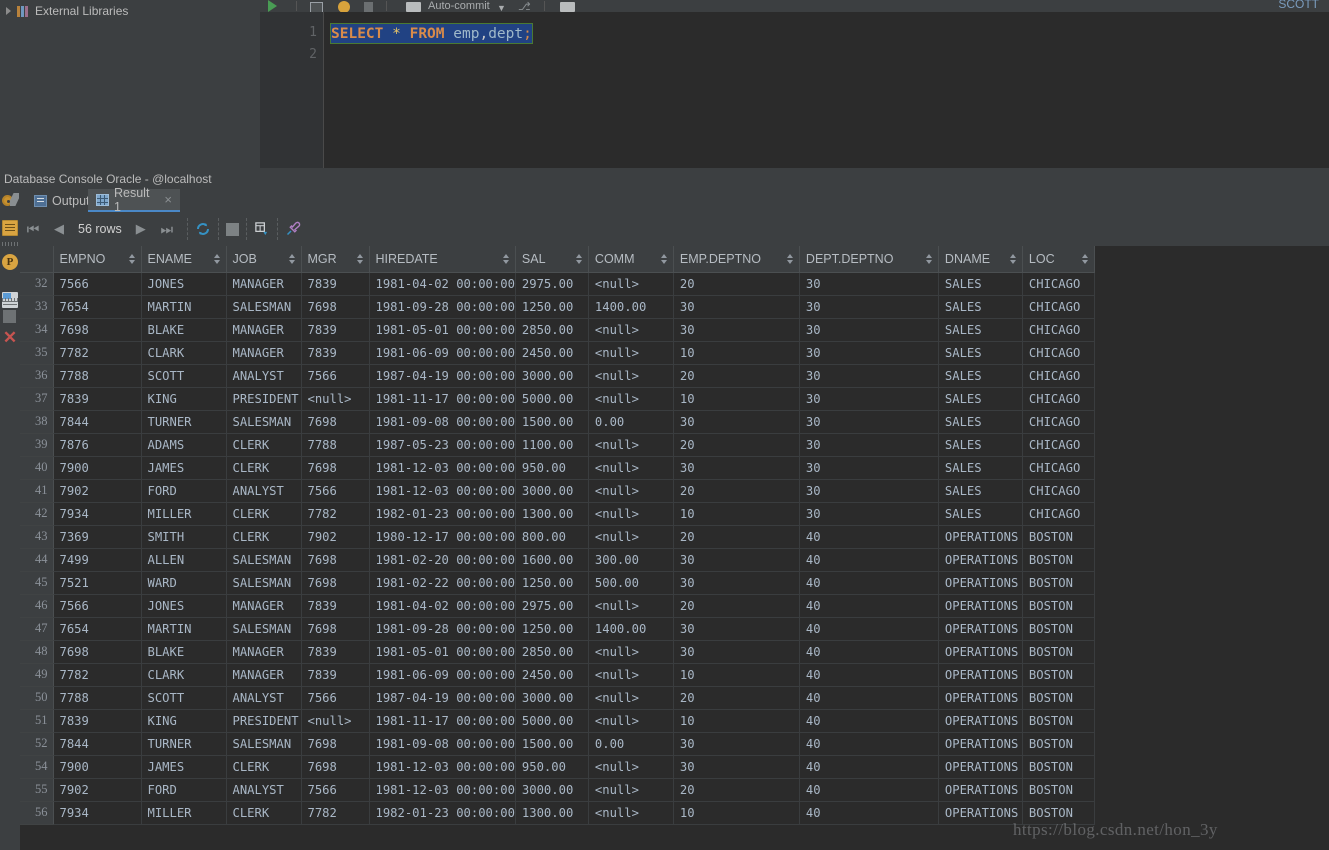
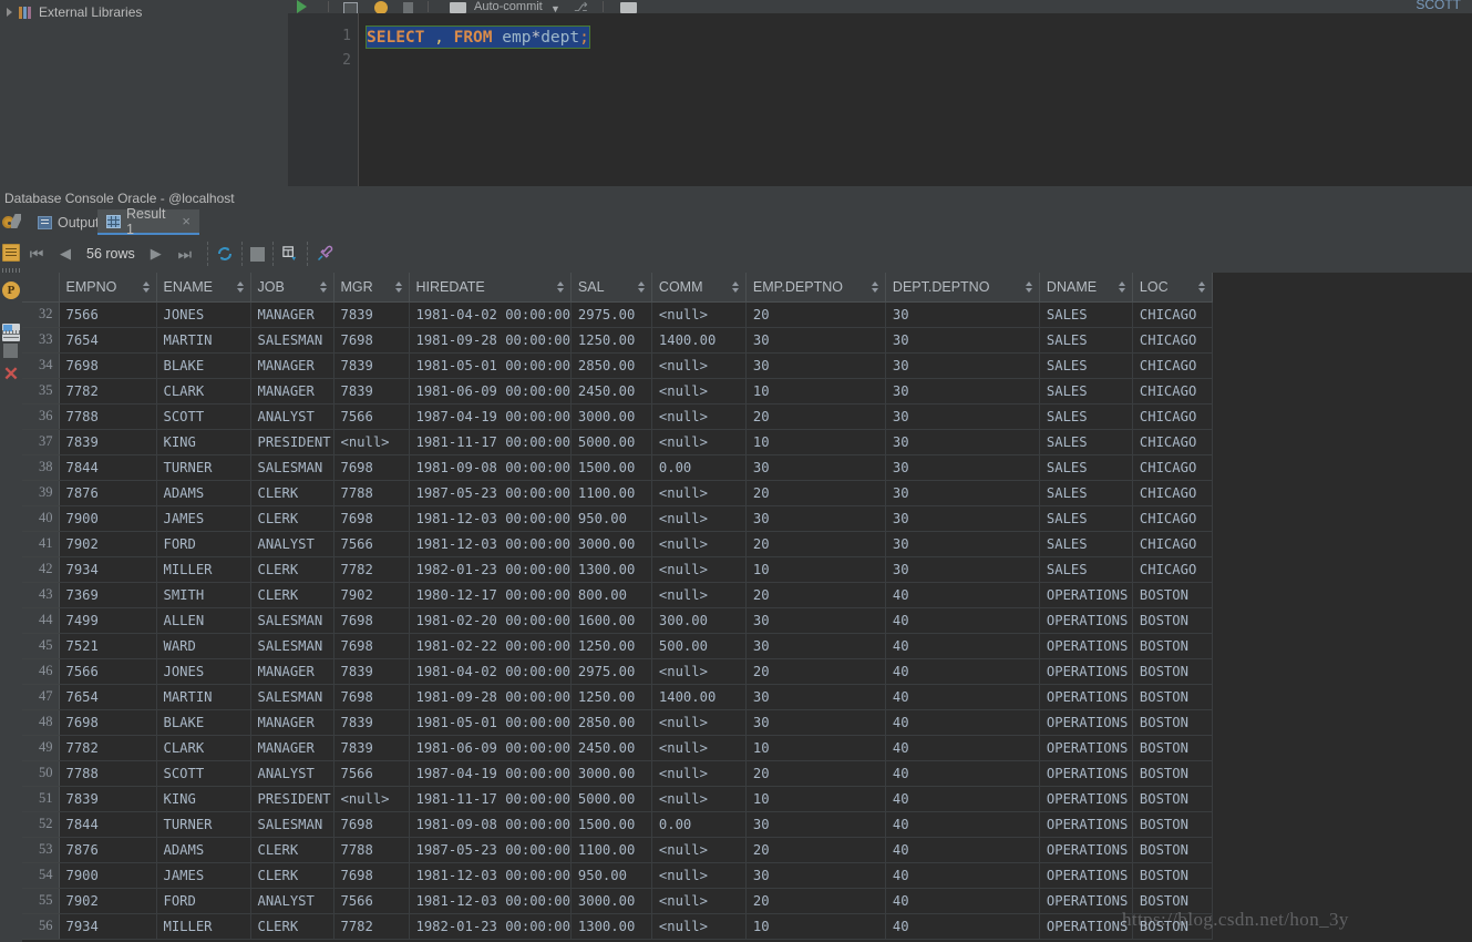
  External Libraries
  Auto-commit
  ▼
  ⎇
  SCOTT
  1
  2
  SELECT
- *
+ ,
  FROM
  emp
- ,
+ *
  dept
  ;
  Database Console Oracle - @localhost
  Outpu
  Result 1
  ×
  P
  ✕
  ⏮
  ◀
  56 rows
  ▶
  ⏭
  	EMPNO	ENAME	JOB	MGR	HIREDATE	SAL	COMM	EMP.DEPTNO	DEPT.DEPTNO	DNAME	LOC
  32	7566	JONES	MANAGER	7839	1981-04-02 00:00:00	2975.00	<null>	20	30	SALES	CHICAGO
  33	7654	MARTIN	SALESMAN	7698	1981-09-28 00:00:00	1250.00	1400.00	30	30	SALES	CHICAGO
  34	7698	BLAKE	MANAGER	7839	1981-05-01 00:00:00	2850.00	<null>	30	30	SALES	CHICAGO
  35	7782	CLARK	MANAGER	7839	1981-06-09 00:00:00	2450.00	<null>	10	30	SALES	CHICAGO
  36	7788	SCOTT	ANALYST	7566	1987-04-19 00:00:00	3000.00	<null>	20	30	SALES	CHICAGO
  37	7839	KING	PRESIDENT	<null>	1981-11-17 00:00:00	5000.00	<null>	10	30	SALES	CHICAGO
  38	7844	TURNER	SALESMAN	7698	1981-09-08 00:00:00	1500.00	0.00	30	30	SALES	CHICAGO
  39	7876	ADAMS	CLERK	7788	1987-05-23 00:00:00	1100.00	<null>	20	30	SALES	CHICAGO
  40	7900	JAMES	CLERK	7698	1981-12-03 00:00:00	950.00	<null>	30	30	SALES	CHICAGO
  41	7902	FORD	ANALYST	7566	1981-12-03 00:00:00	3000.00	<null>	20	30	SALES	CHICAGO
  42	7934	MILLER	CLERK	7782	1982-01-23 00:00:00	1300.00	<null>	10	30	SALES	CHICAGO
  43	7369	SMITH	CLERK	7902	1980-12-17 00:00:00	800.00	<null>	20	40	OPERATIONS	BOSTON
  44	7499	ALLEN	SALESMAN	7698	1981-02-20 00:00:00	1600.00	300.00	30	40	OPERATIONS	BOSTON
  45	7521	WARD	SALESMAN	7698	1981-02-22 00:00:00	1250.00	500.00	30	40	OPERATIONS	BOSTON
  46	7566	JONES	MANAGER	7839	1981-04-02 00:00:00	2975.00	<null>	20	40	OPERATIONS	BOSTON
  47	7654	MARTIN	SALESMAN	7698	1981-09-28 00:00:00	1250.00	1400.00	30	40	OPERATIONS	BOSTON
  48	7698	BLAKE	MANAGER	7839	1981-05-01 00:00:00	2850.00	<null>	30	40	OPERATIONS	BOSTON
  49	7782	CLARK	MANAGER	7839	1981-06-09 00:00:00	2450.00	<null>	10	40	OPERATIONS	BOSTON
  50	7788	SCOTT	ANALYST	7566	1987-04-19 00:00:00	3000.00	<null>	20	40	OPERATIONS	BOSTON
  51	7839	KING	PRESIDENT	<null>	1981-11-17 00:00:00	5000.00	<null>	10	40	OPERATIONS	BOSTON
  52	7844	TURNER	SALESMAN	7698	1981-09-08 00:00:00	1500.00	0.00	30	40	OPERATIONS	BOSTON
+ 53	7876	ADAMS	CLERK	7788	1987-05-23 00:00:00	1100.00	<null>	20	40	OPERATIONS	BOSTON
  54	7900	JAMES	CLERK	7698	1981-12-03 00:00:00	950.00	<null>	30	40	OPERATIONS	BOSTON
  55	7902	FORD	ANALYST	7566	1981-12-03 00:00:00	3000.00	<null>	20	40	OPERATIONS	BOSTON
  56	7934	MILLER	CLERK	7782	1982-01-23 00:00:00	1300.00	<null>	10	40	OPERATIONS	BOSTON
  https://blog.csdn.net/hon_3y
